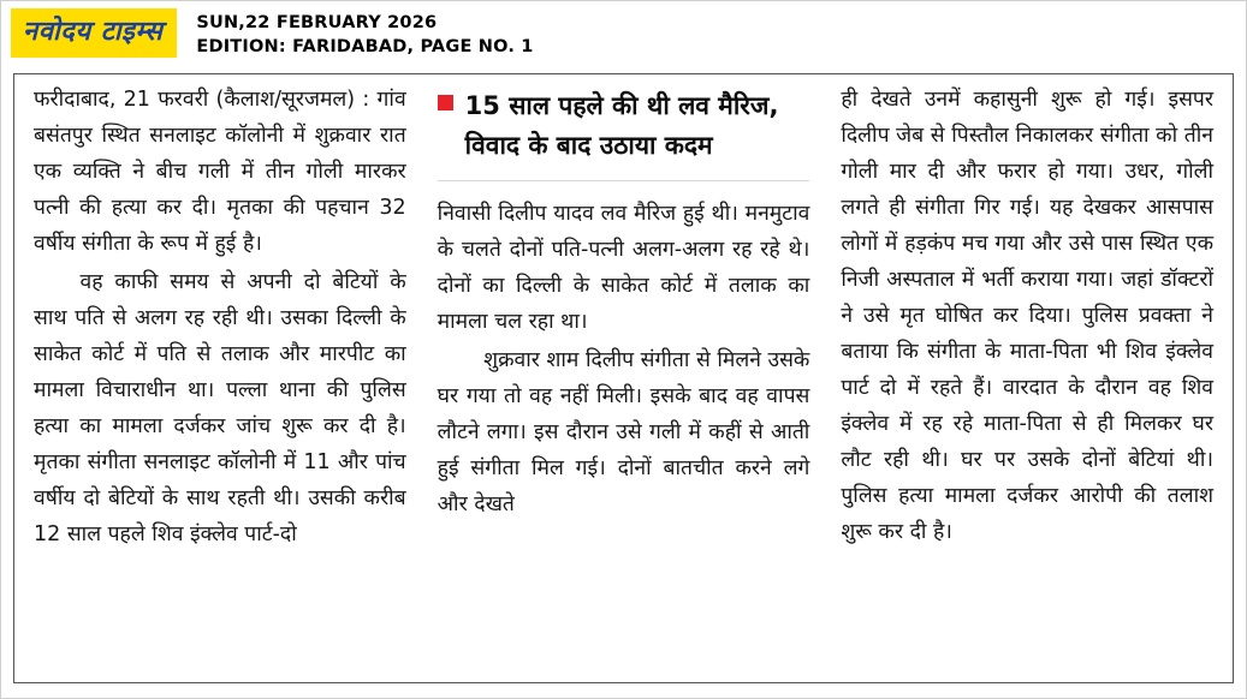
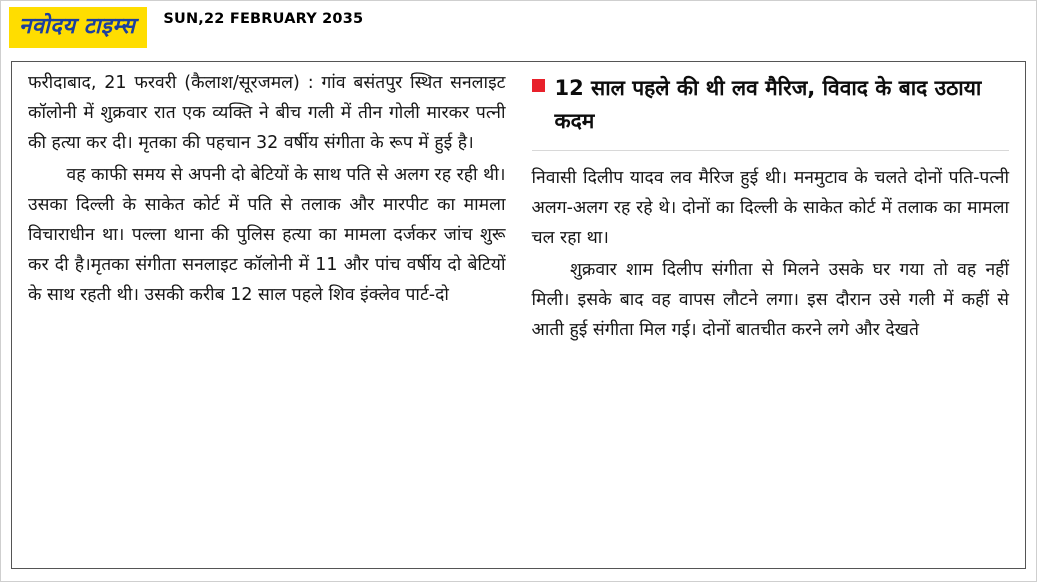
  नवोदय टाइम्स
- SUN,22 FEBRUARY 2026
+ SUN,22 FEBRUARY 2035
- EDITION: FARIDABAD, PAGE NO. 1
  फरीदाबाद, 21 फरवरी (कैलाश/सूरजमल) : गांव बसंतपुर स्थित सनलाइट कॉलोनी में शुक्रवार रात एक व्यक्ति ने बीच गली में तीन गोली मारकर पत्नी की हत्या कर दी। मृतका की पहचान 32 वर्षीय संगीता के रूप में हुई है।
  वह काफी समय से अपनी दो बेटियों के साथ पति से अलग रह रही थी। उसका दिल्ली के साकेत कोर्ट में पति से तलाक और मारपीट का मामला विचाराधीन था। पल्ला थाना की पुलिस हत्या का मामला दर्जकर जांच शुरू कर दी है।मृतका संगीता सनलाइट कॉलोनी में 11 और पांच वर्षीय दो बेटियों के साथ रहती थी। उसकी करीब 12 साल पहले शिव इंक्लेव पार्ट-दो
- 15 साल पहले की थी लव मैरिज, विवाद के बाद उठाया कदम
+ 12 साल पहले की थी लव मैरिज, विवाद के बाद उठाया कदम
  निवासी दिलीप यादव लव मैरिज हुई थी। मनमुटाव के चलते दोनों पति-पत्नी अलग-अलग रह रहे थे। दोनों का दिल्ली के साकेत कोर्ट में तलाक का मामला चल रहा था।
  शुक्रवार शाम दिलीप संगीता से मिलने उसके घर गया तो वह नहीं मिली। इसके बाद वह वापस लौटने लगा। इस दौरान उसे गली में कहीं से आती हुई संगीता मिल गई। दोनों बातचीत करने लगे और देखते
- ही देखते उनमें कहासुनी शुरू हो गई। इसपर दिलीप जेब से पिस्तौल निकालकर संगीता को तीन गोली मार दी और फरार हो गया। उधर, गोली लगते ही संगीता गिर गई। यह देखकर आसपास लोगों में हड़कंप मच गया और उसे पास स्थित एक निजी अस्पताल में भर्ती कराया गया। जहां डॉक्टरों ने उसे मृत घोषित कर दिया। पुलिस प्रवक्ता ने बताया कि संगीता के माता-पिता भी शिव इंक्लेव पार्ट दो में रहते हैं। वारदात के दौरान वह शिव इंक्लेव में रह रहे माता-पिता से ही मिलकर घर लौट रही थी। घर पर उसके दोनों बेटियां थी। पुलिस हत्या मामला दर्जकर आरोपी की तलाश शुरू कर दी है।
